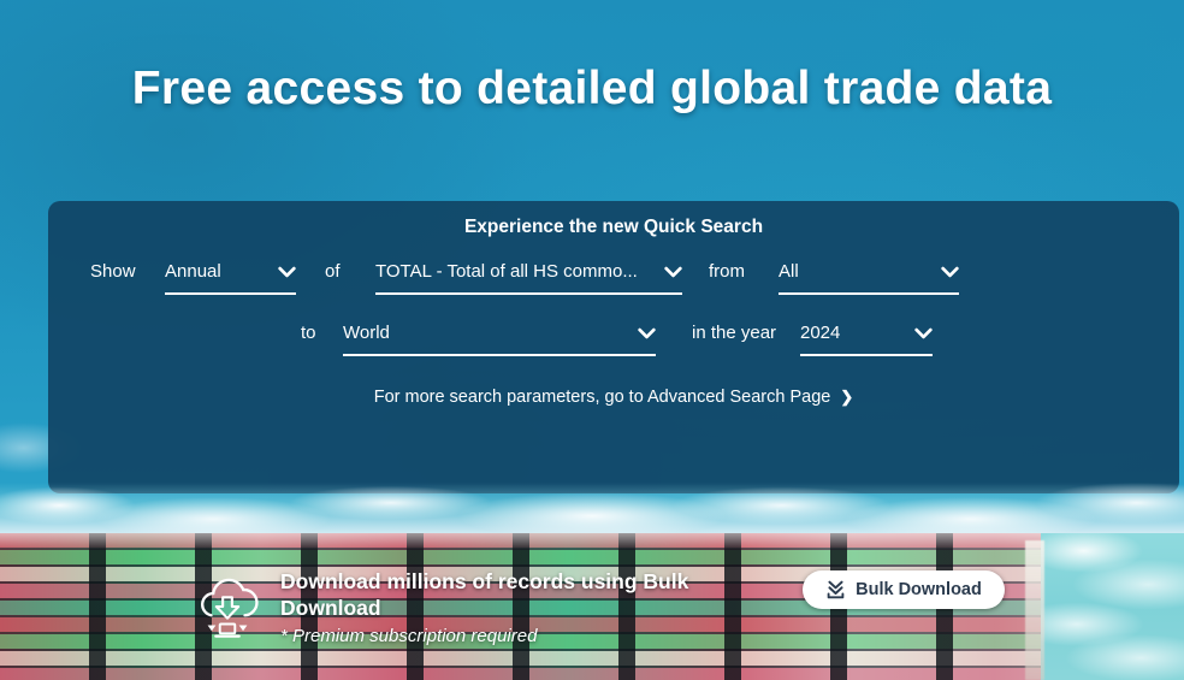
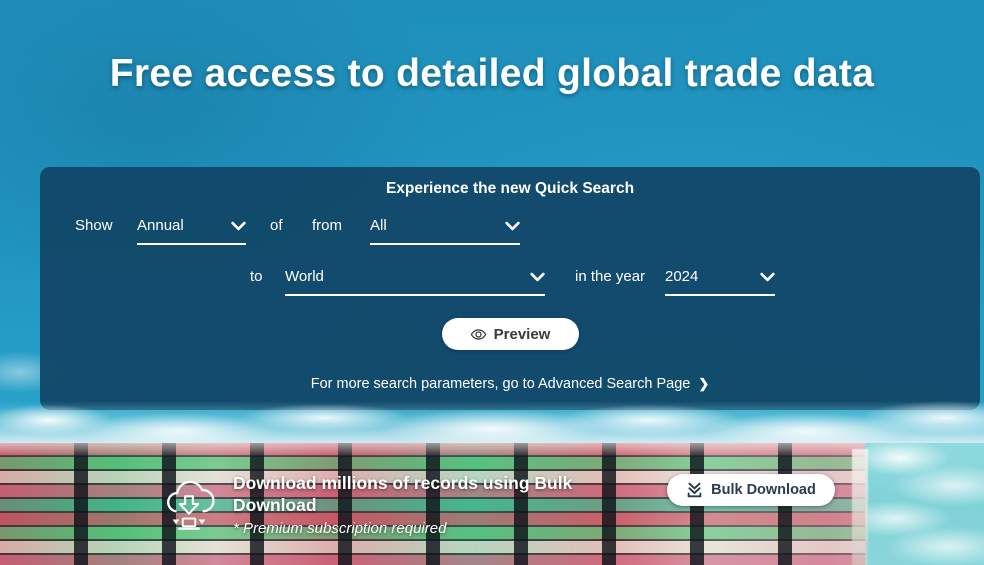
  Free access to detailed global trade data
  Experience the new Quick Search
  Show
  Annual
  of
- TOTAL - Total of all HS commo...
  from
  All
  to
  World
  in the year
  2024
+ Preview
  For more search parameters, go to Advanced Search Page ❯
  Download millions of records using Bulk Download
  * Premium subscription required
  Bulk Download
